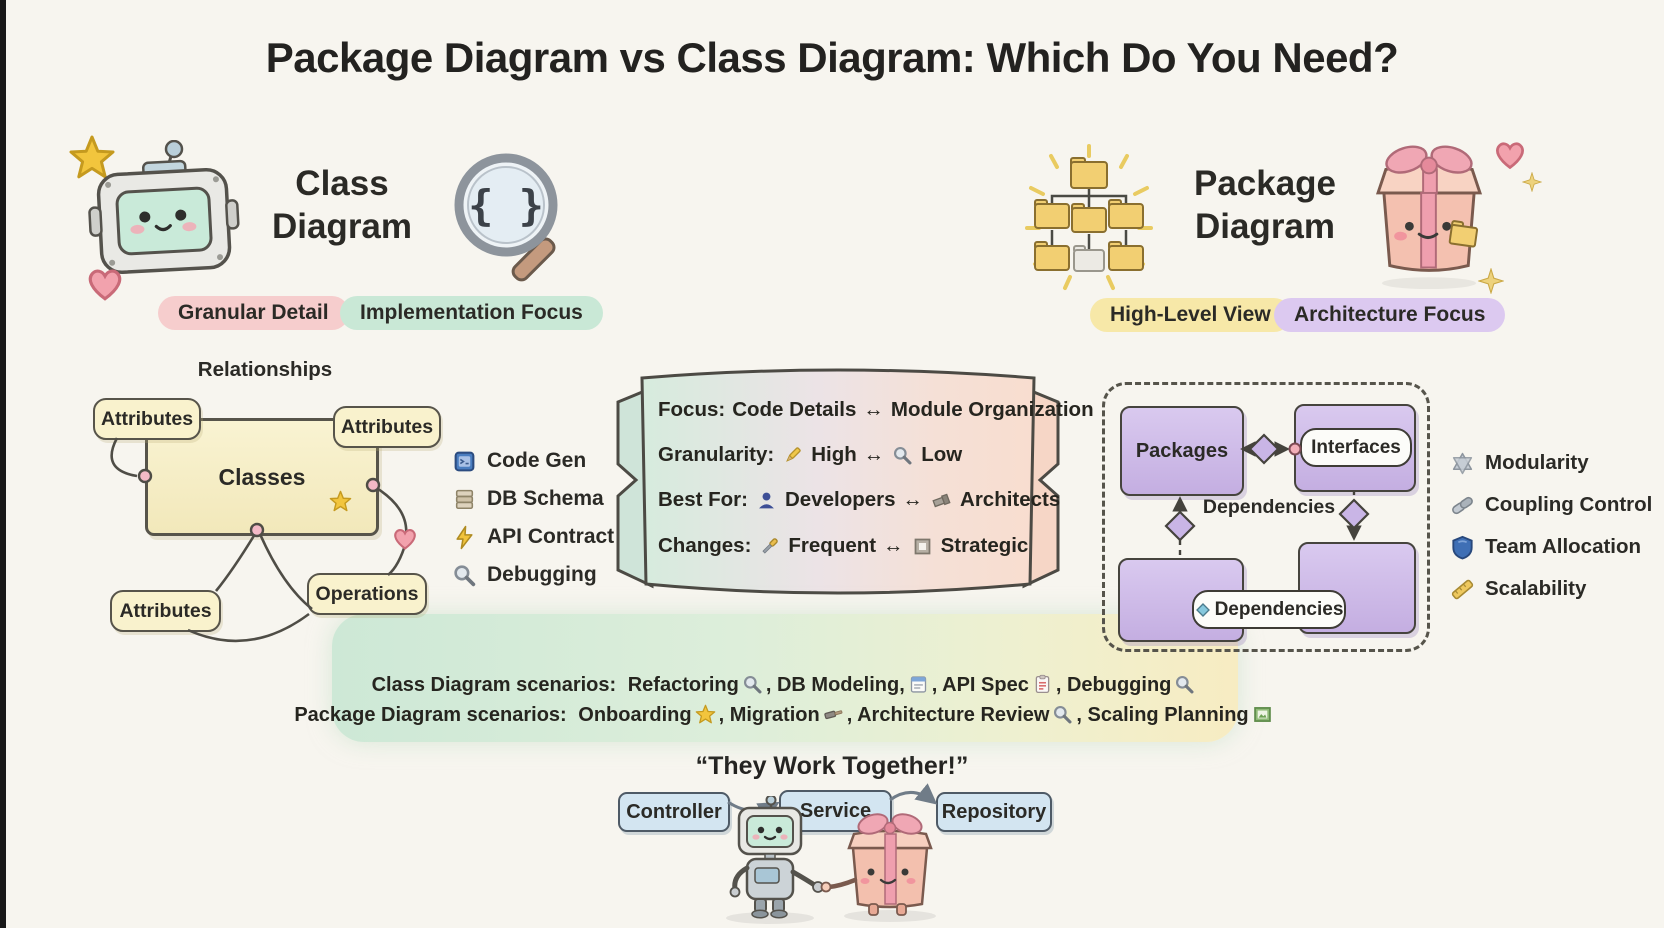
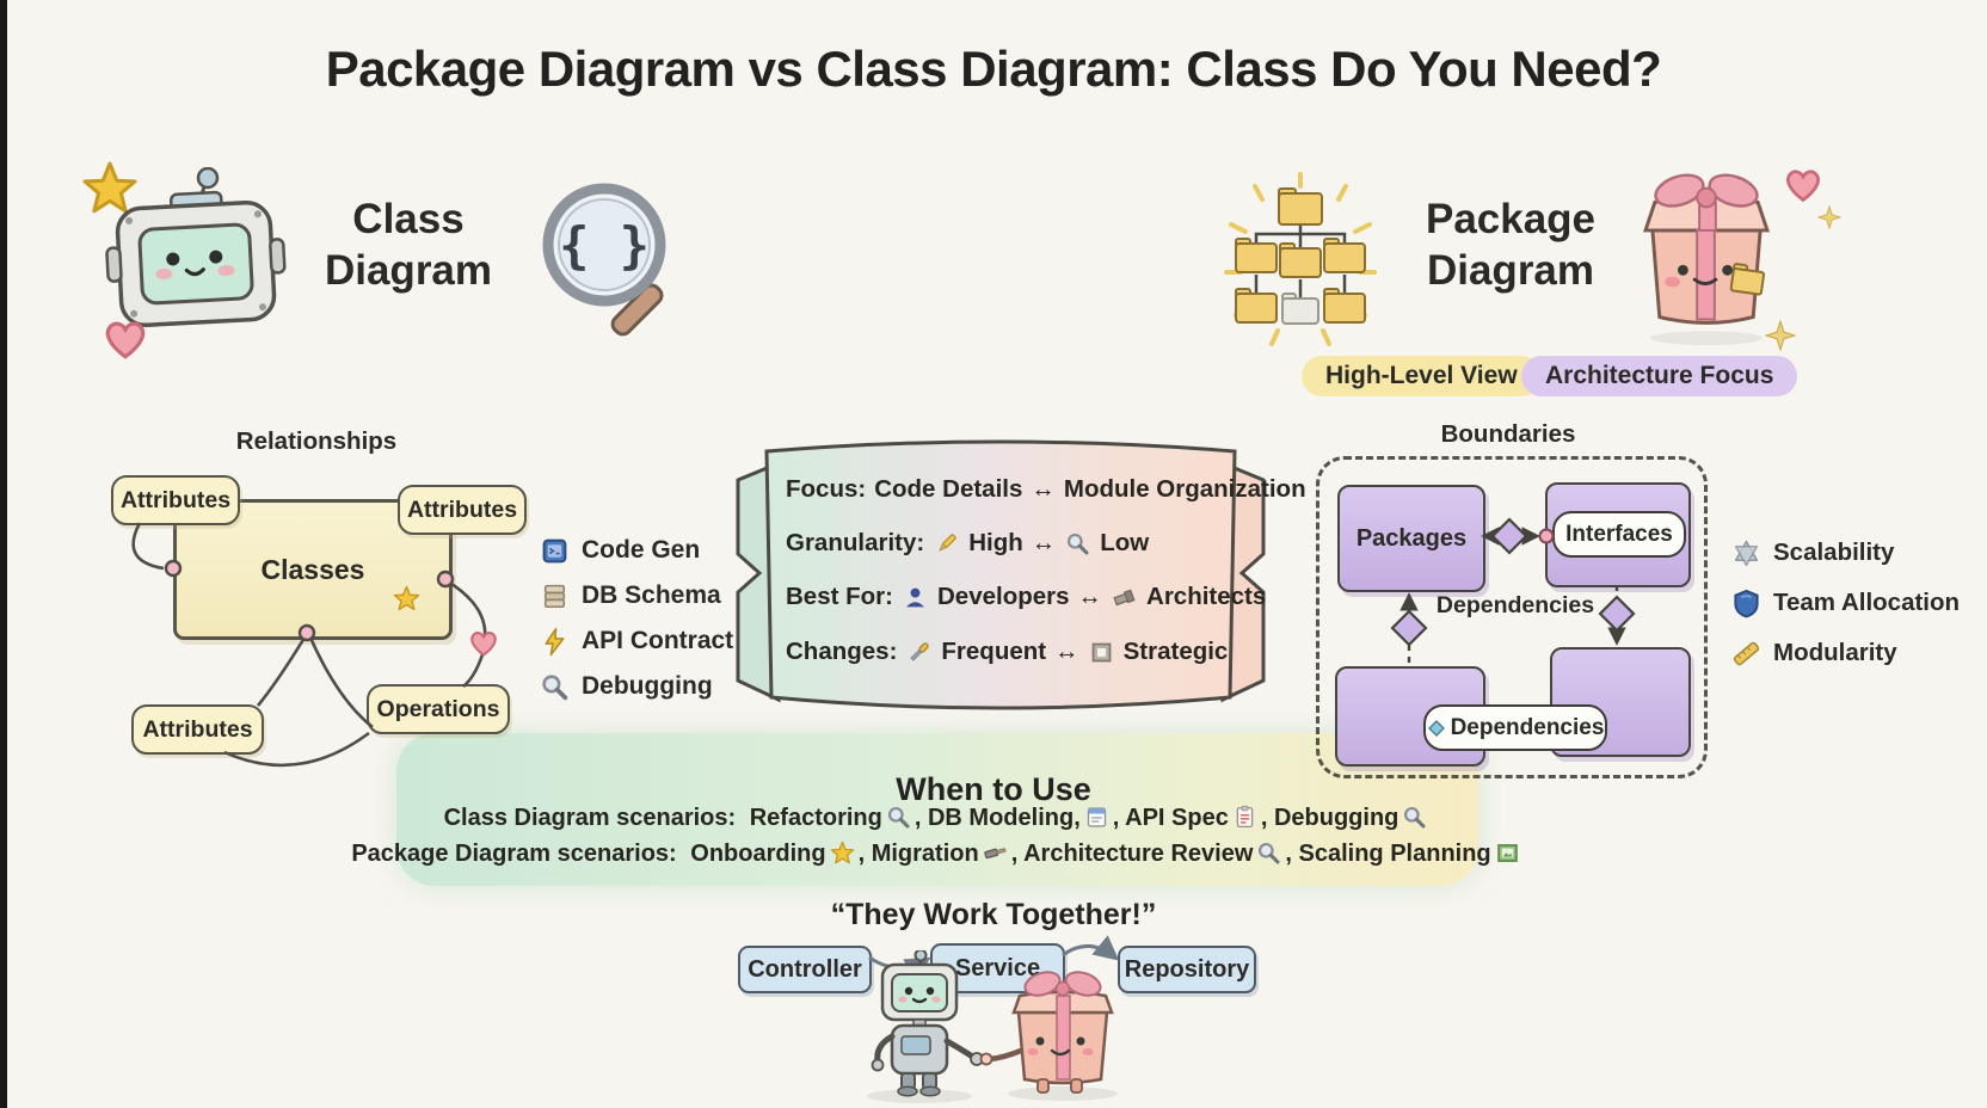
- Package Diagram vs Class Diagram: Which Do You Need?
+ Package Diagram vs Class Diagram: Class Do You Need?
  Class
  Diagram
  { }
- Granular Detail
- Implementation Focus
  Relationships
  Classes
  Attributes
  Attributes
  Attributes
  Operations
  Code Gen
  DB Schema
  API Contract
  Debugging
  Focus:
  Code Details
  ↔
  Module Organization
  Granularity:
  High
  ↔
  Low
  Best For:
  Developers
  ↔
  Architects
  Changes:
  Frequent
  ↔
  Strategic
  Package
  Diagram
  High-Level View
  Architecture Focus
+ Boundaries
  Packages
  Interfaces
  Dependencies
  Dependencies
- Modularity
+ Scalability
- Coupling Control
  Team Allocation
- Scalability
+ Modularity
+ When to Use
  Class Diagram scenarios: Refactoring , DB Modeling, , API Spec , Debugging
  Package Diagram scenarios: Onboarding , Migration , Architecture Review , Scaling Planning
  “They Work Together!”
  Controller
  Service
  Repository
